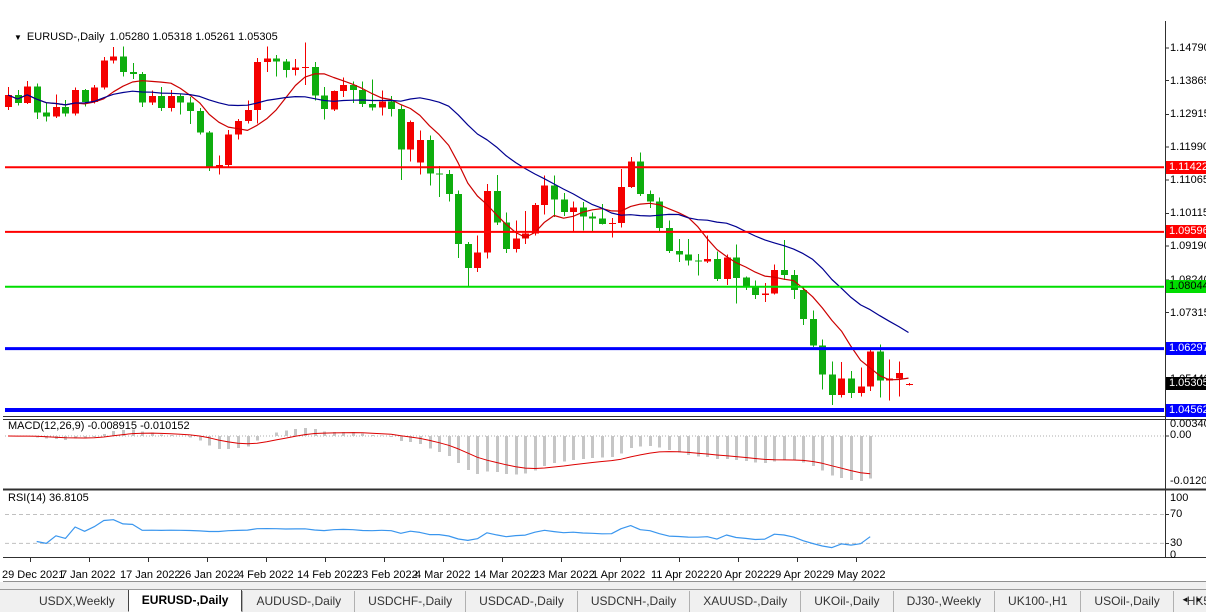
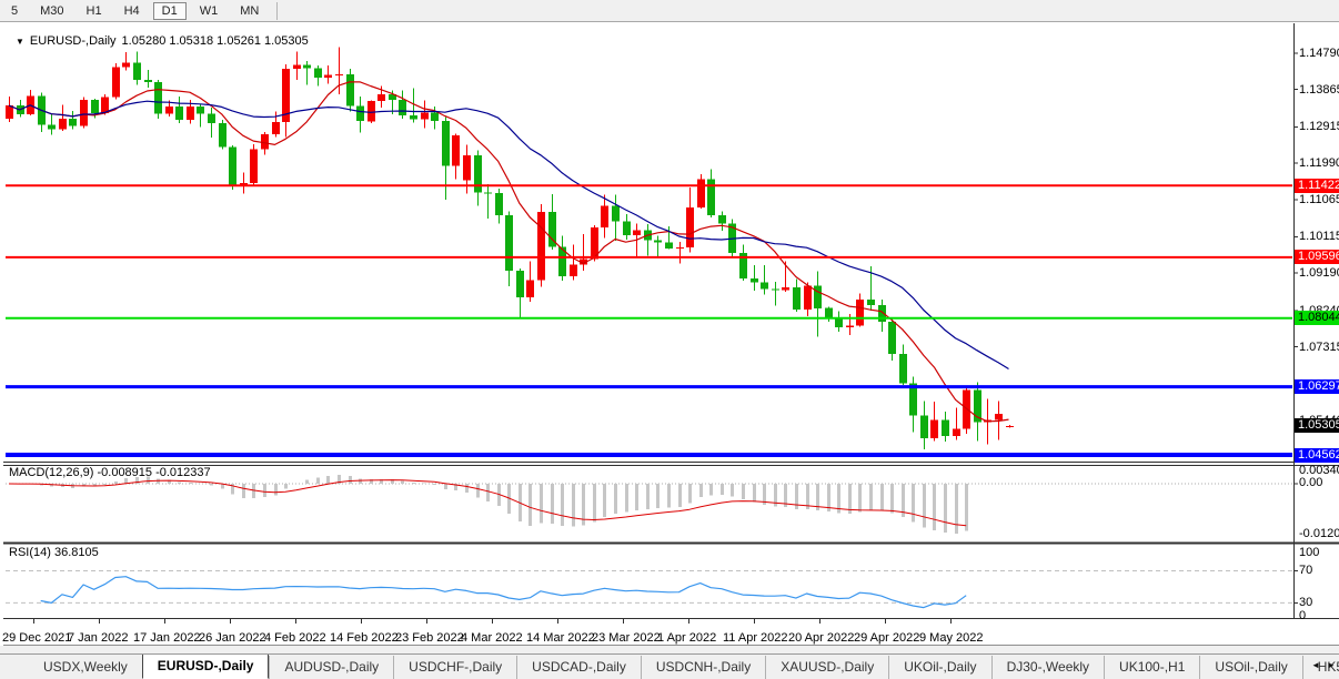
+ 5
+ M30
+ H1
+ H4
+ D1
+ W1
+ MN
  ▼
  EURUSD-,Daily
  1.05280 1.05318 1.05261 1.05305
- MACD(12,26,9) -0.008915 -0.010152
+ MACD(12,26,9) -0.008915 -0.012337
  RSI(14) 36.8105
  1.1479
  1.1386
  1.1291
  1.1199
  1.1106
  1.1011
  1.0919
  1.0731
  1.11422
  1.0959
  1.0804
  1.0629
  1.0530
  1.0456
  0.0034
  0.00
  -0.0120
  100
  70
  30
  0
  29 Dec 2021
  7 Jan 2022
  17 Jan 2022
  26 Jan 2022
  4 Feb 2022
  14 Feb 2022
  23 Feb 2022
  4 Mar 2022
  14 Mar 2022
  23 Mar 2022
  1 Apr 2022
  11 Apr 2022
  20 Apr 2022
  29 Apr 2022
  9 May 2022
  USDX,Weekly
  EURUSD-,Daily
  AUDUSD-,Daily
  USDCHF-,Daily
  USDCAD-,Daily
  USDCNH-,Daily
  XAUUSD-,Daily
  UKOil-,Daily
  DJ30-,Weekly
  UK100-,H1
  USOil-,Daily
  ◄
  ►
